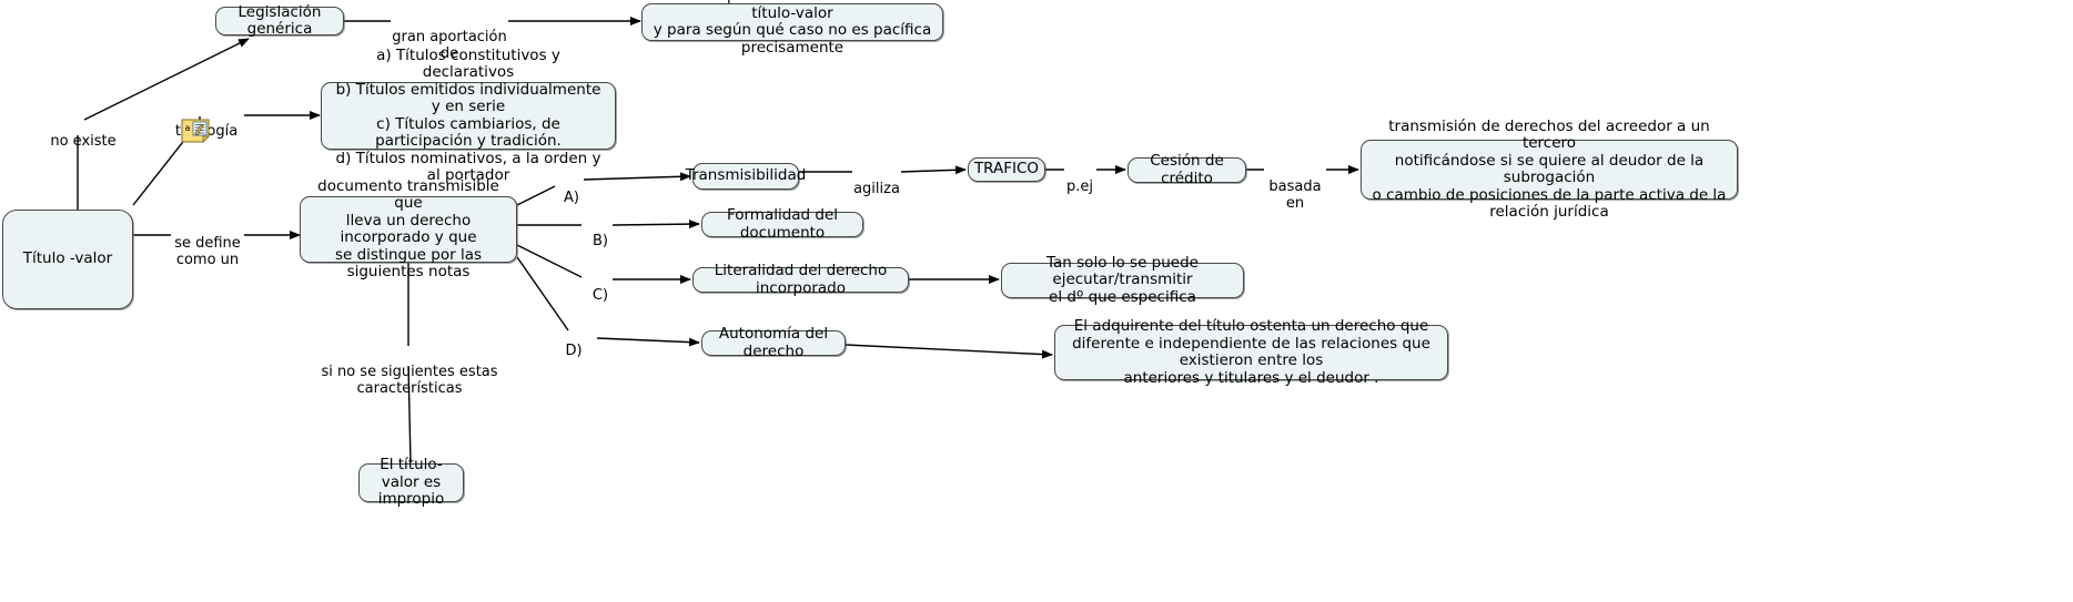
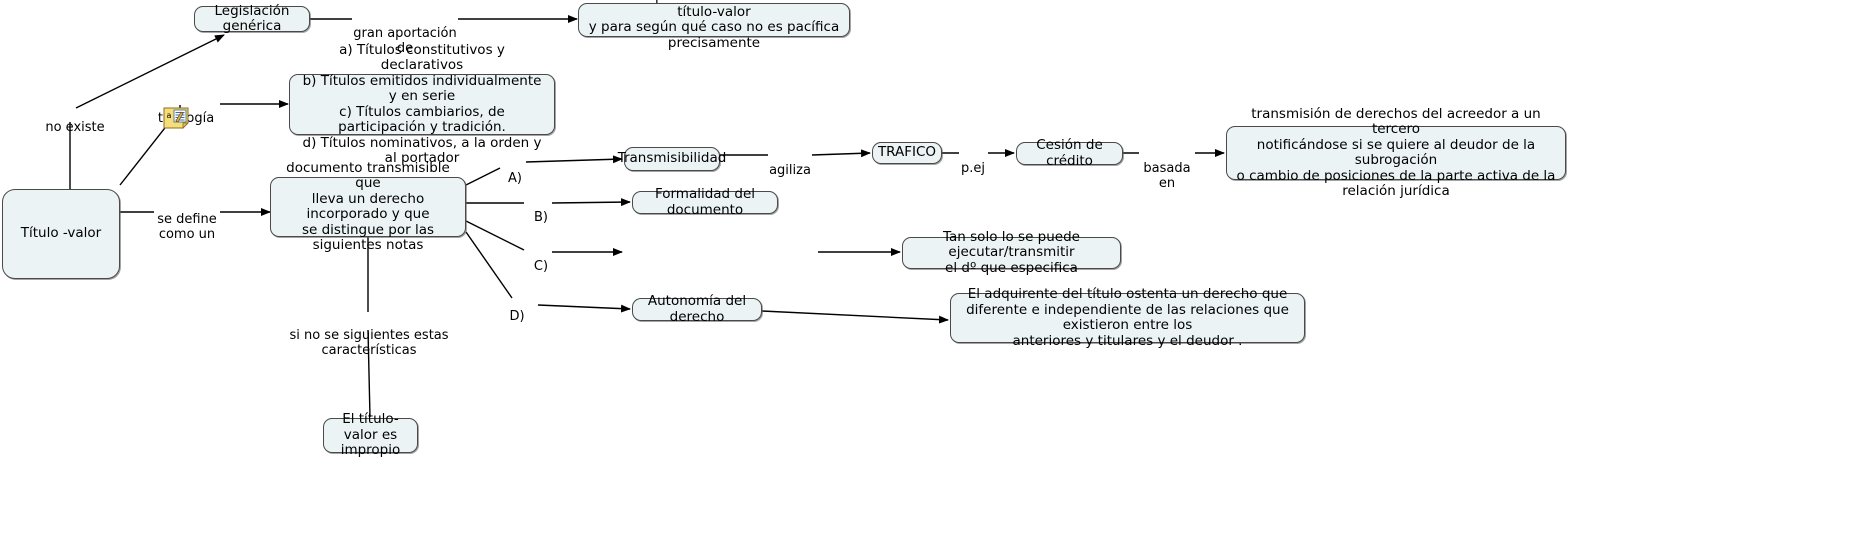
  Título -valor
  Legislación genérica
  y para según qué caso no es pacífica precisamente
  a) Títulos constitutivos y declarativos
  b) Títulos emitidos individualmente y en serie
  c) Títulos cambiarios, de participación y tradición.
  d) Títulos nominativos, a la orden y al portador
  documento transmisible que
  lleva un derecho
  incorporado y que
  se distingue por las siguientes notas
  Transmisibilidad
  TRAFICO
  Cesión de crédito
  transmisión de derechos del acreedor a un tercero
  notificándose si se quiere al deudor de la subrogación
  o cambio de posiciones de la parte activa de la relación jurídica
  Formalidad del documento
- Literalidad del derecho incorporado
  Tan solo lo se puede ejecutar/transmitir
  el dº que especifica
  Autonomía del derecho
  El adquirente del título ostenta un derecho que
  diferente e independiente de las relaciones que existieron entre los
  anteriores y titulares y el deudor .
  El título-valor es
  impropio
  no existe
  gran aportación de
  se define
  como un
  A)
  B)
  C)
  D)
  agiliza
  p.ej
  basada en
  si no se siguientes estas características
  a
